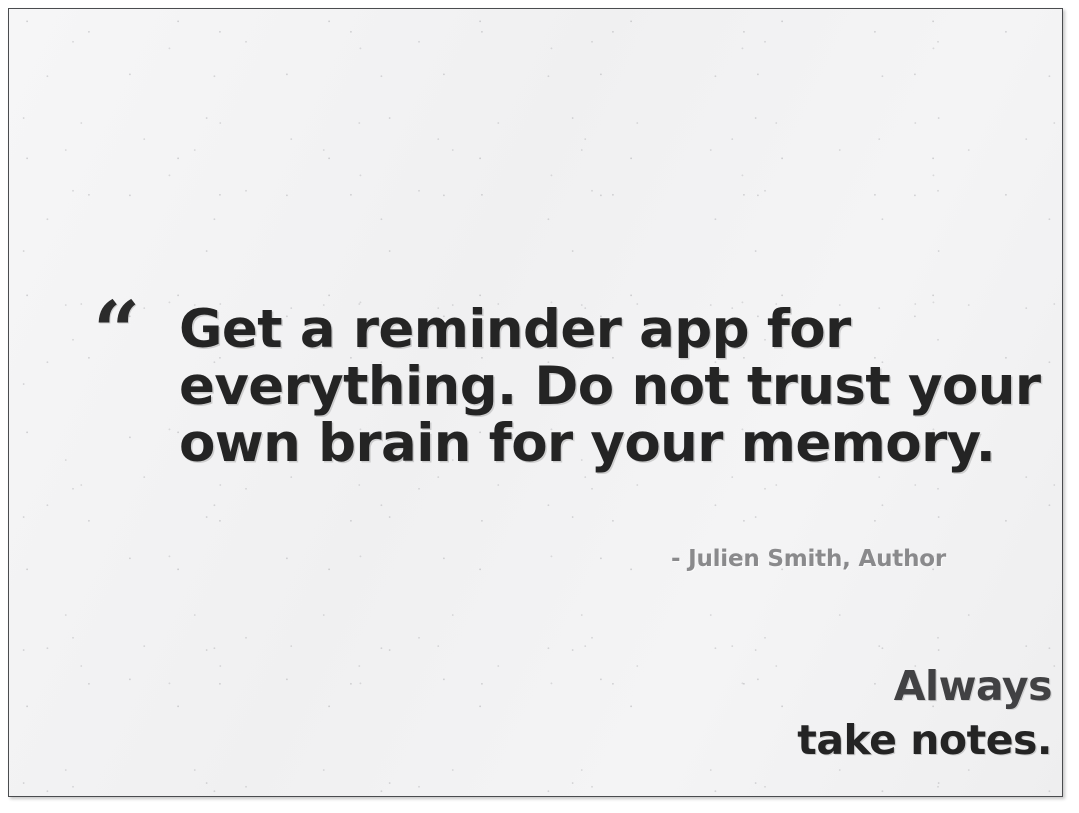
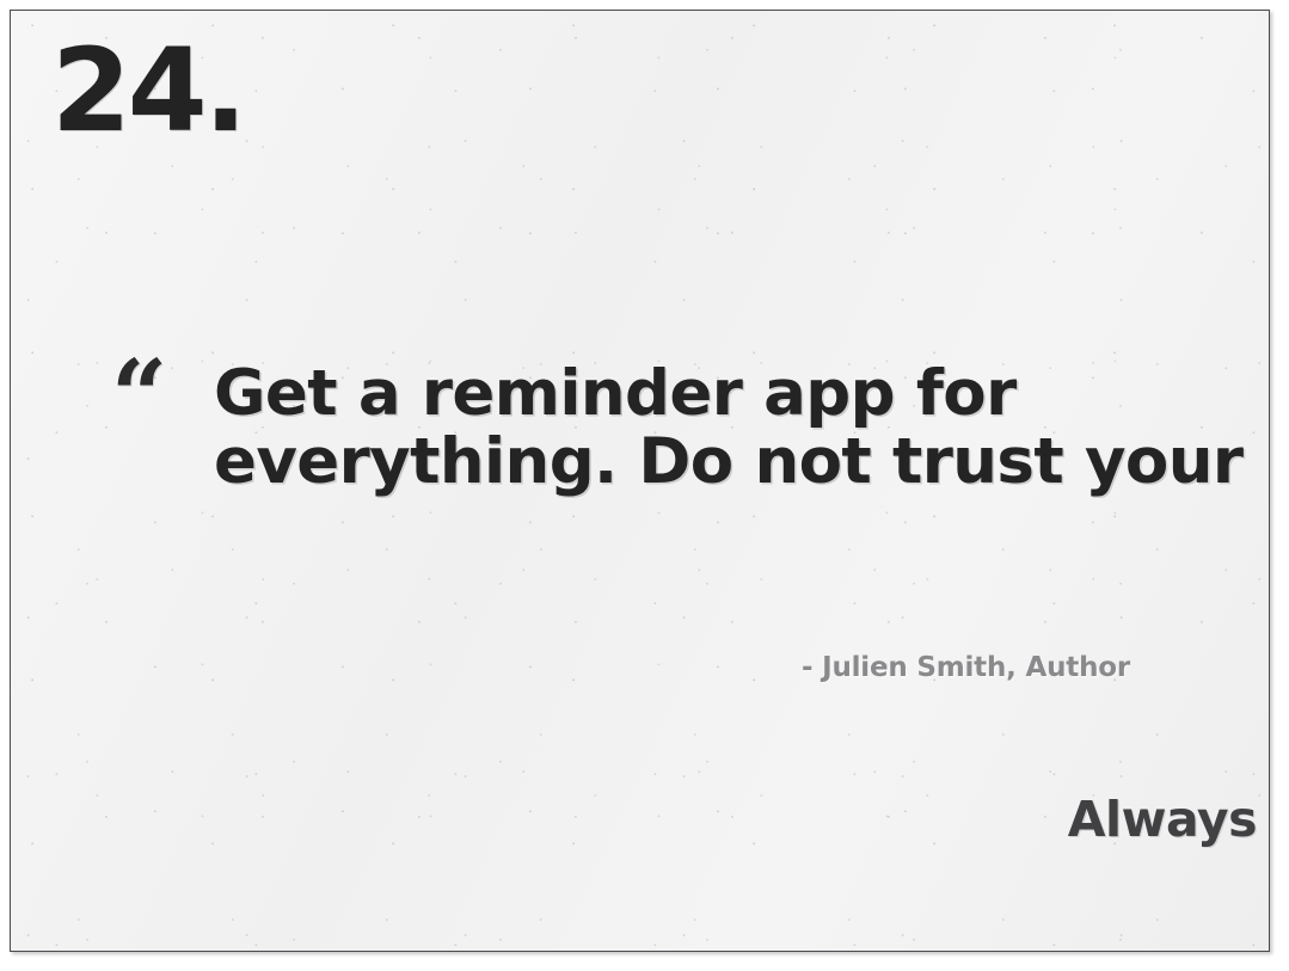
+ 24.
  “
  Get a reminder app for
  everything. Do not trust your
- own brain for your memory.
  - Julien Smith, Author
  Always
- take notes.
